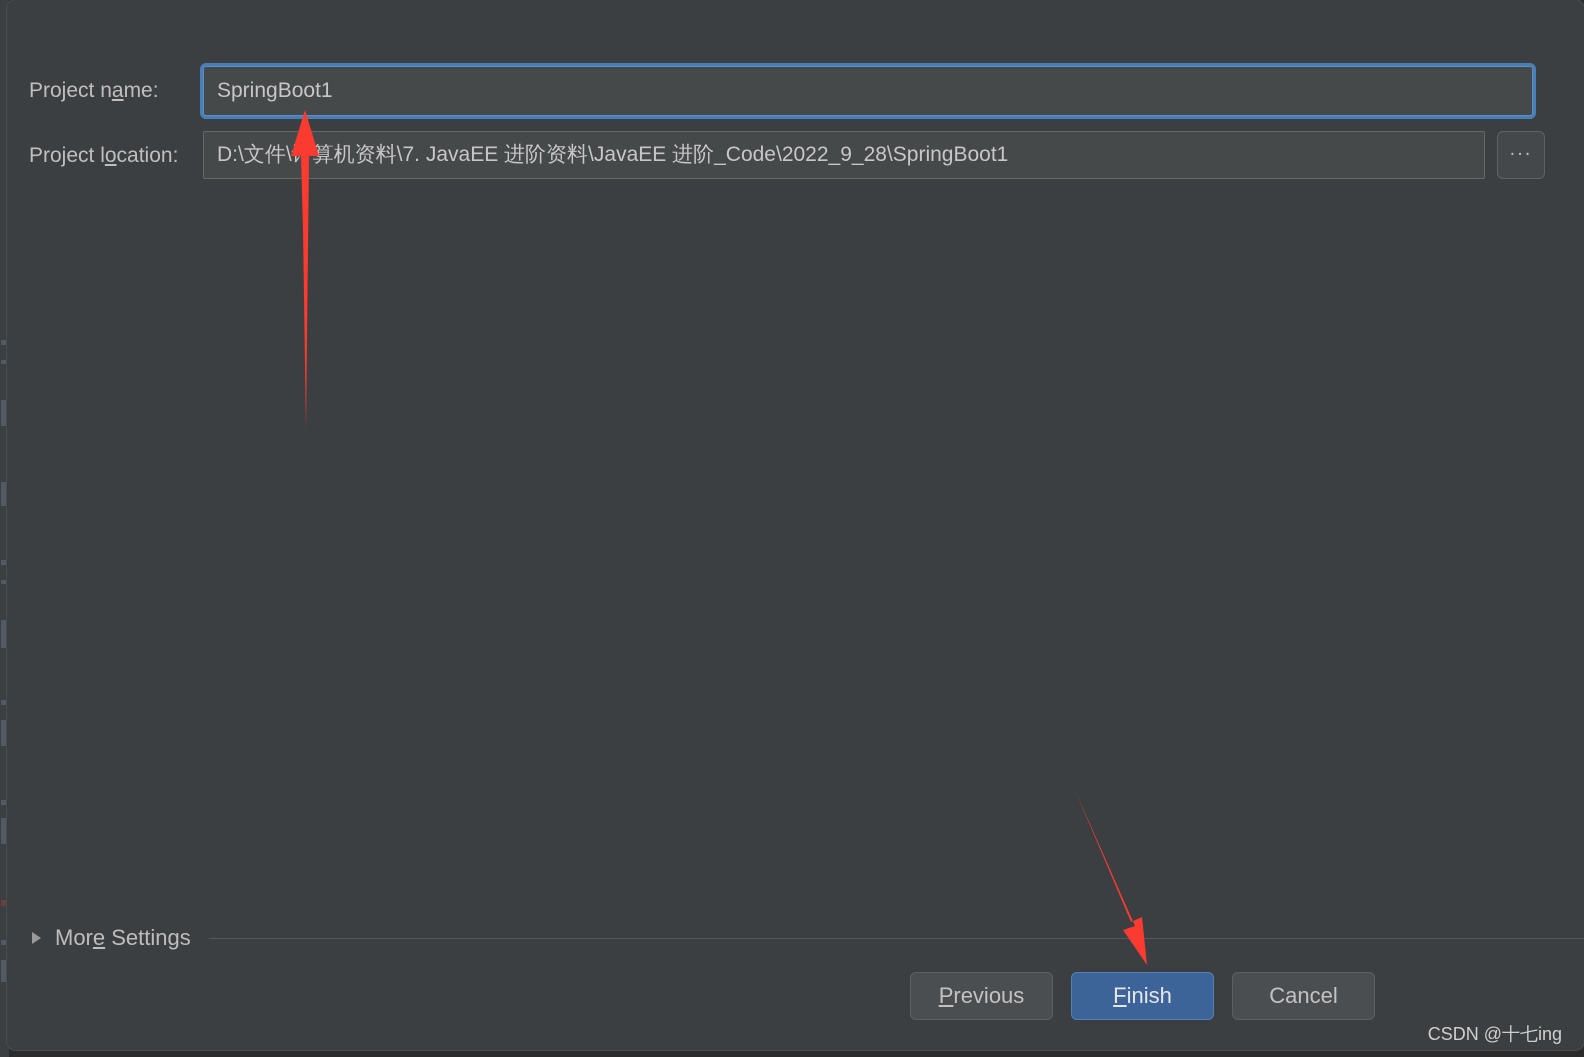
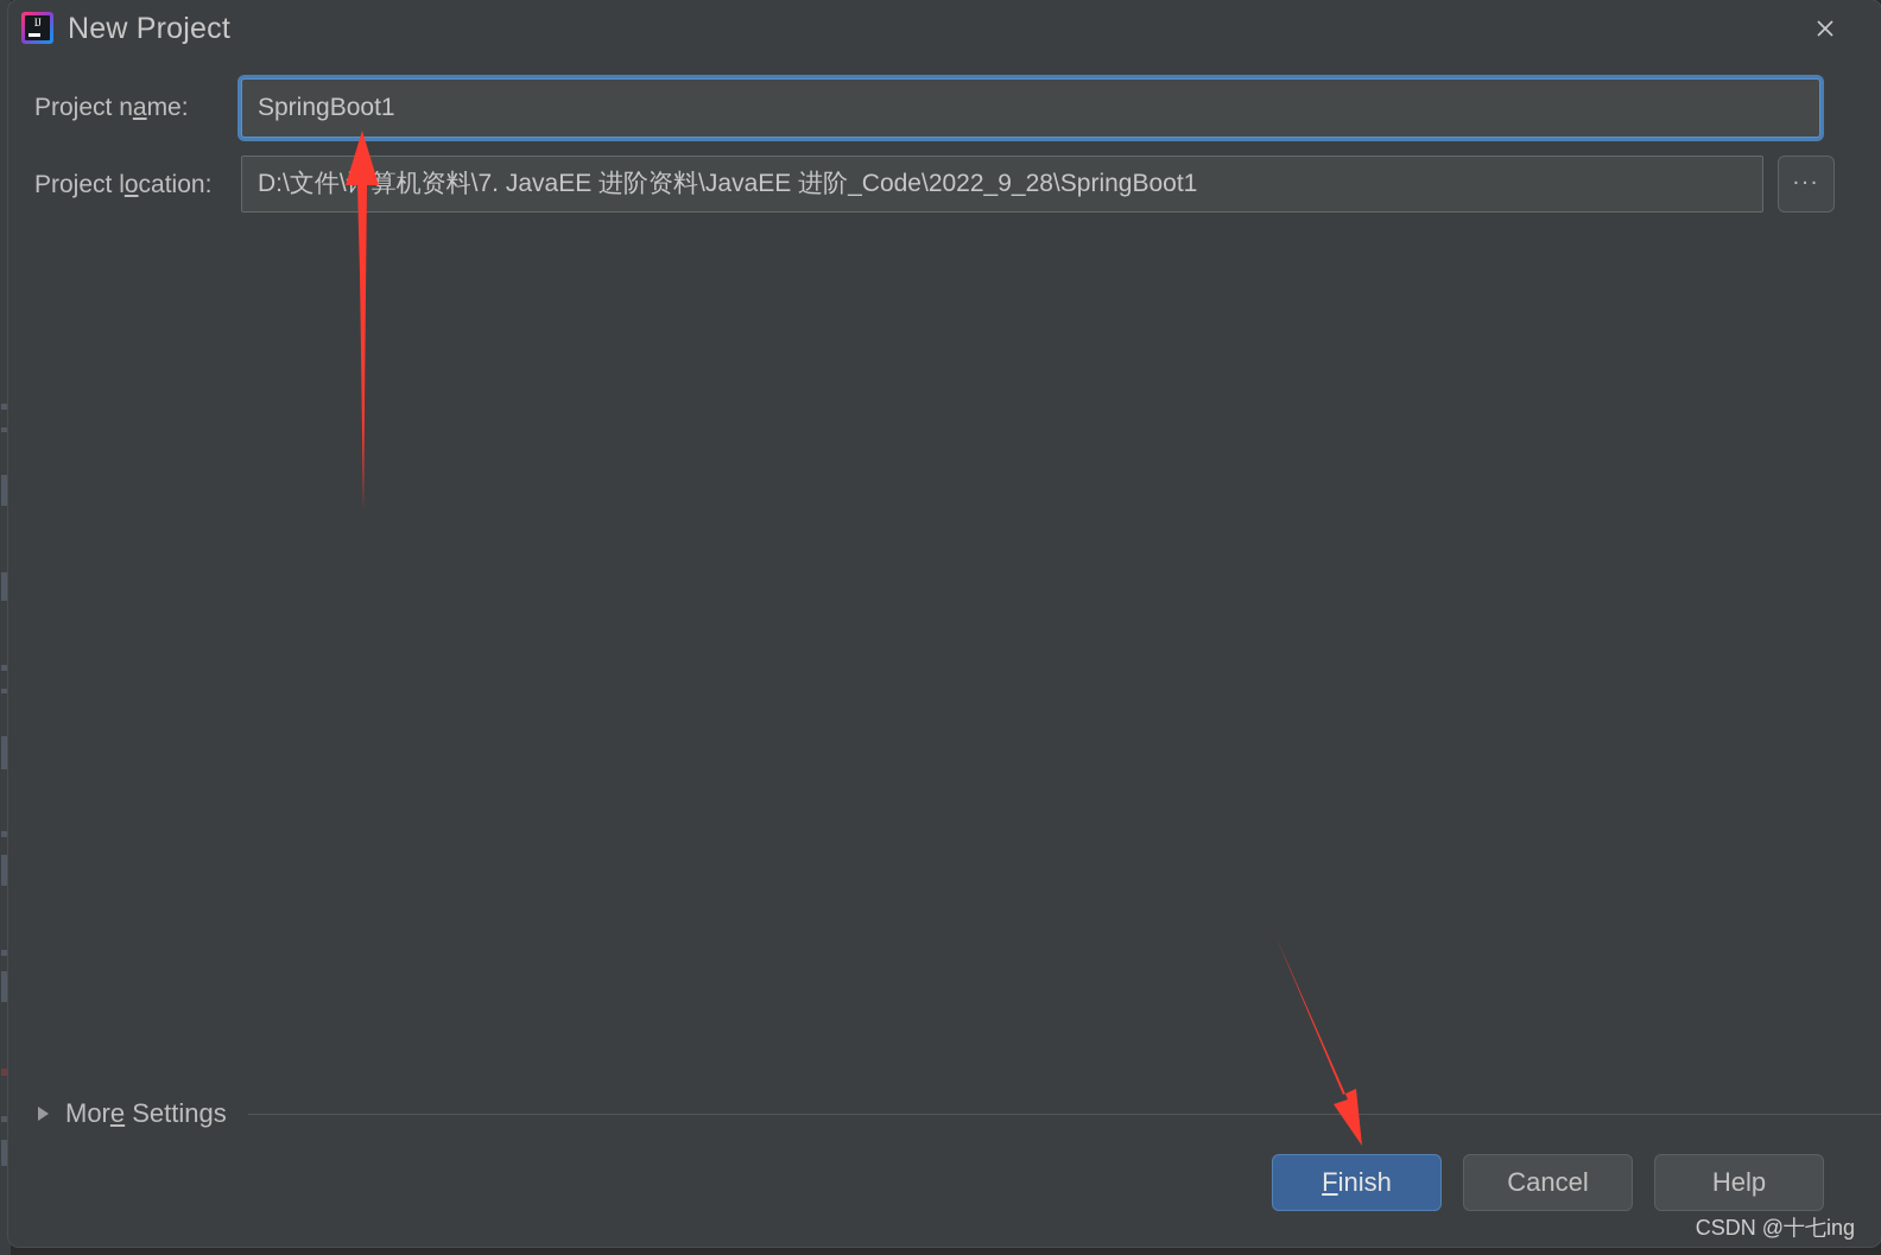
+ IJ
+ New Project
  Project name:
  SpringBoot1
  Project location:
  D:\文件\算机资料\7. JavaEE 进阶资料\JavaEE 进阶_Code\2022_9_28\SpringBoot1
  ...
  More Settings
- P
- revious
  F
  inish
  Cancel
+ Help
  CSDN @十七ing
